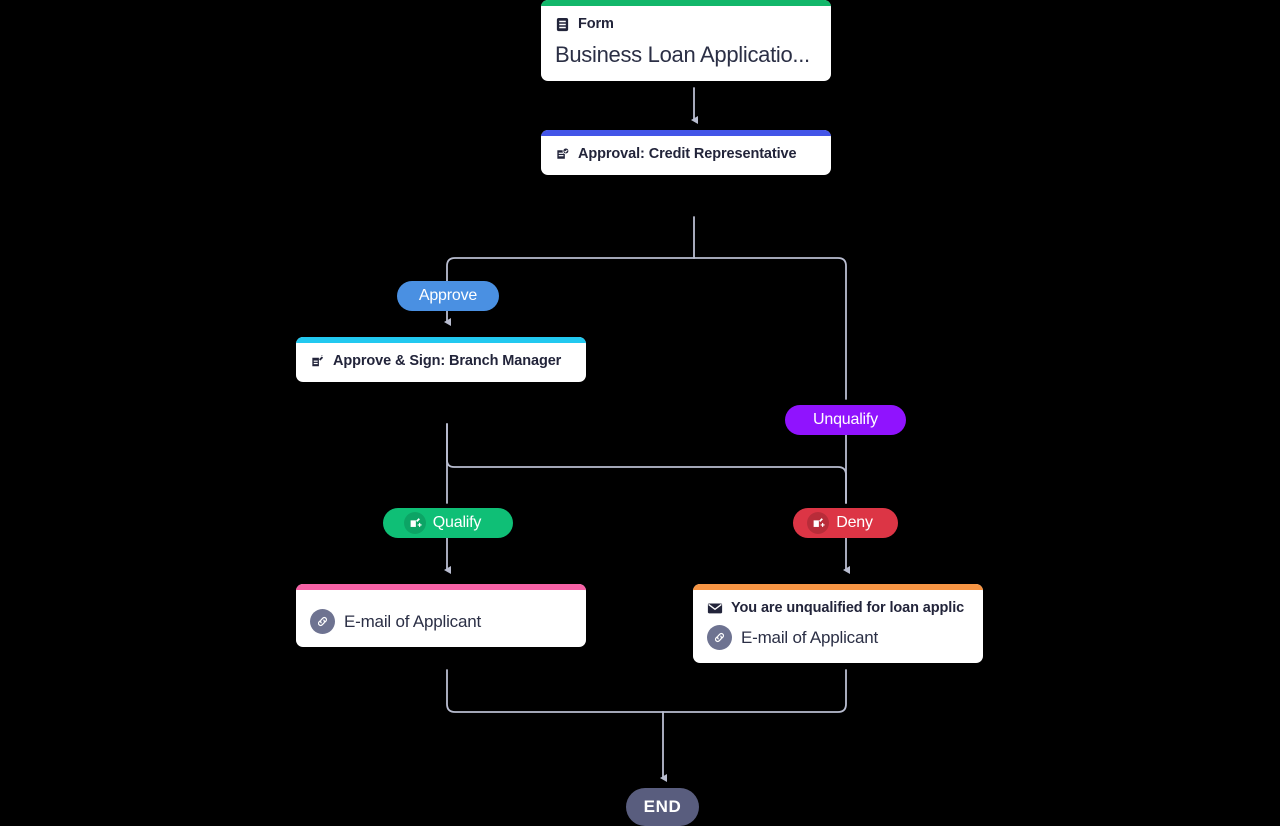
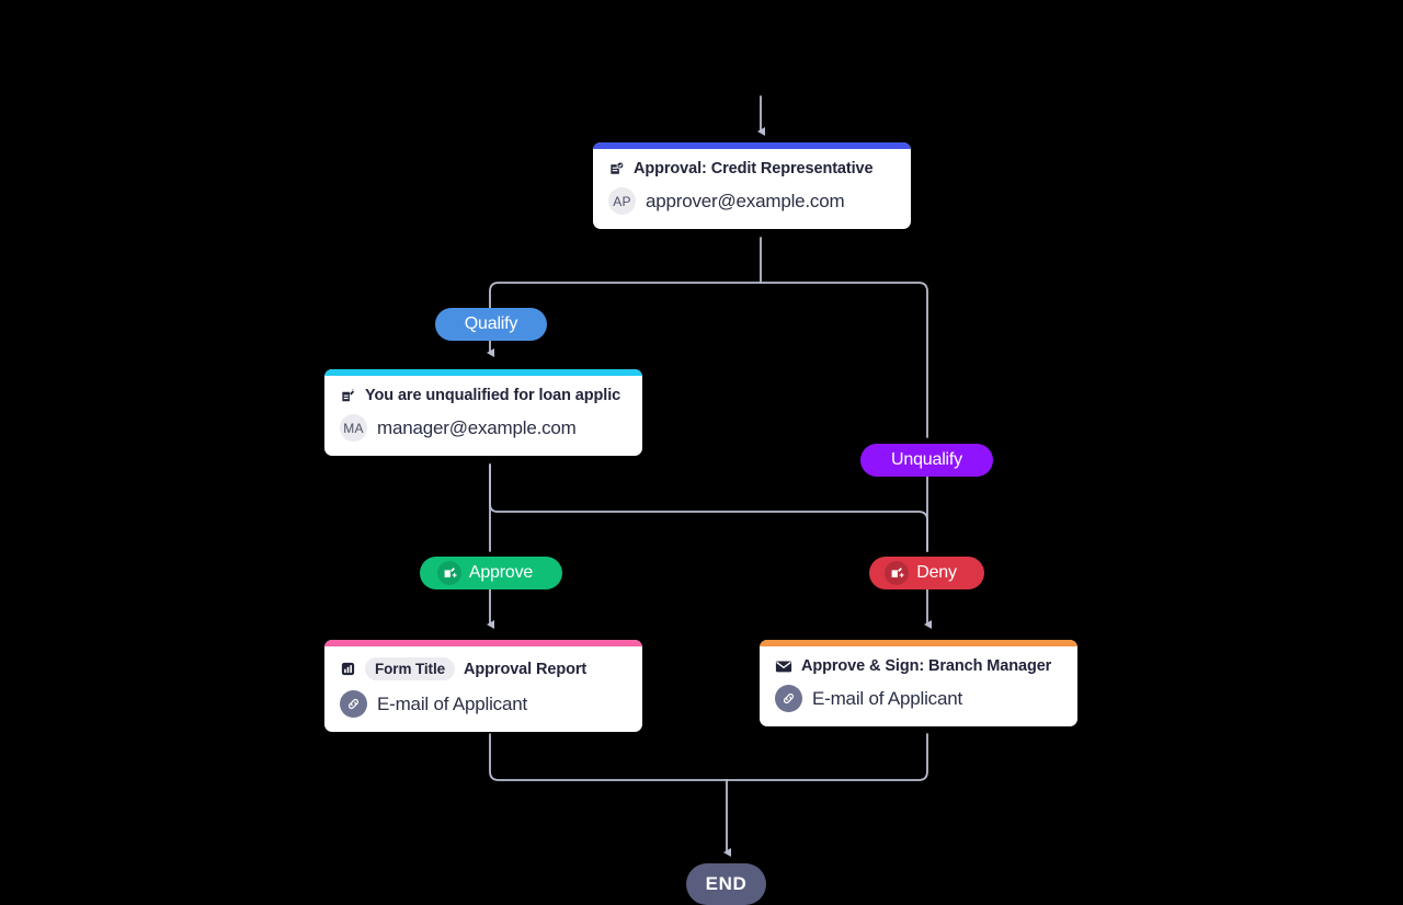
- Form
- Business Loan Applicatio...
  Approval: Credit Representative
+ AP
+ approver@example.com
- Approve & Sign: Branch Manager
+ You are unqualified for loan applic
+ MA
+ manager@example.com
+ Form Title
+ Approval Report
  E-mail of Applicant
- You are unqualified for loan applic
+ Approve & Sign: Branch Manager
  E-mail of Applicant
- Approve
+ Qualify
  Unqualify
- Qualify
+ Approve
  Deny
  END
